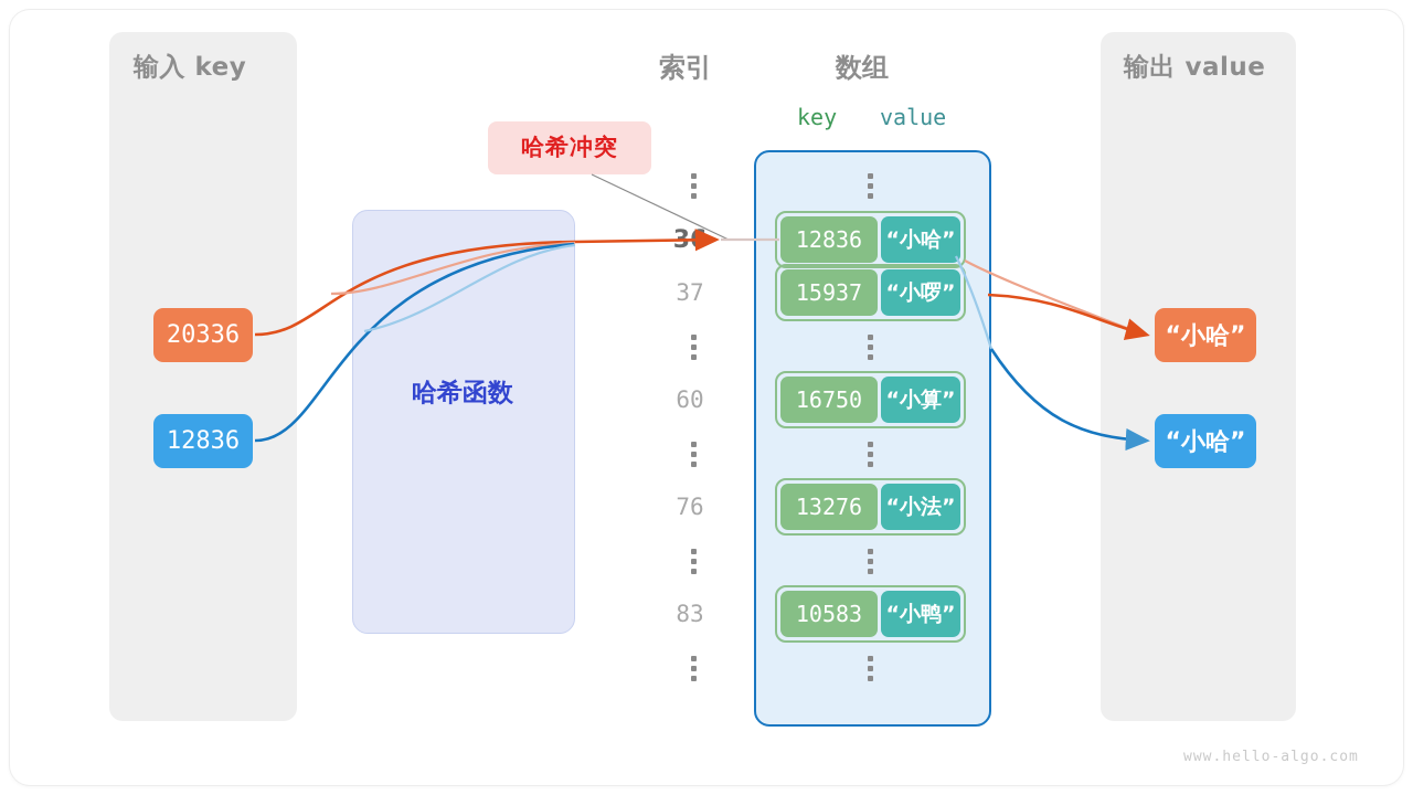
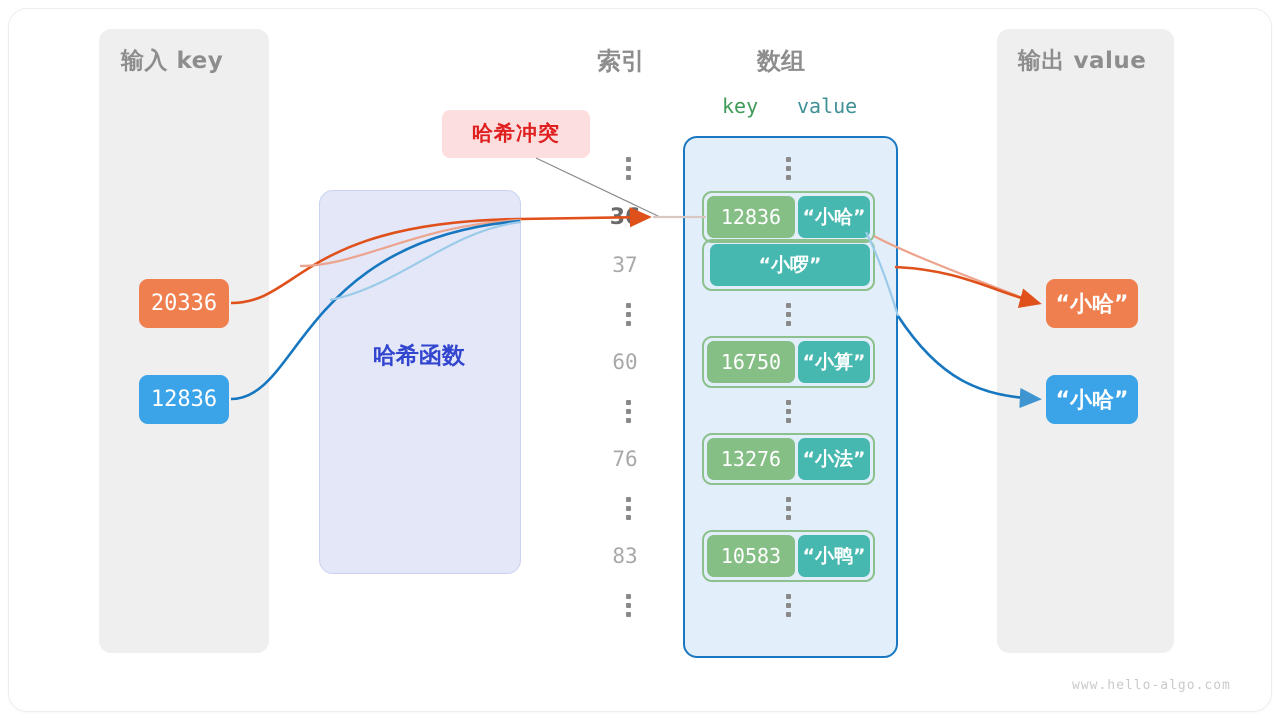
  输入 key
  输出 value
  索引
  数组
  key
  value
  哈希冲突
  哈希函数
  20336
  12836
  “小哈”
  “小哈”
  12836
  “小哈”
- 15937
  “小啰”
  37
  16750
  “小算”
  60
  13276
  “小法”
  76
  10583
  “小鸭”
  83
  www.hello-algo.com
